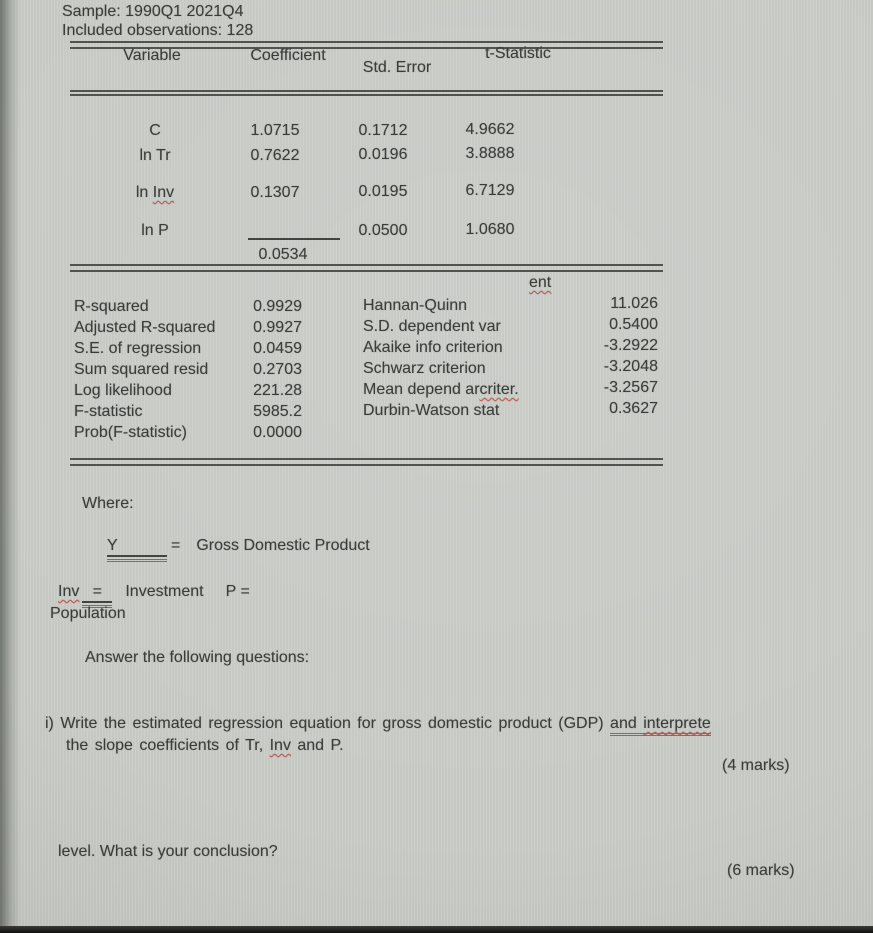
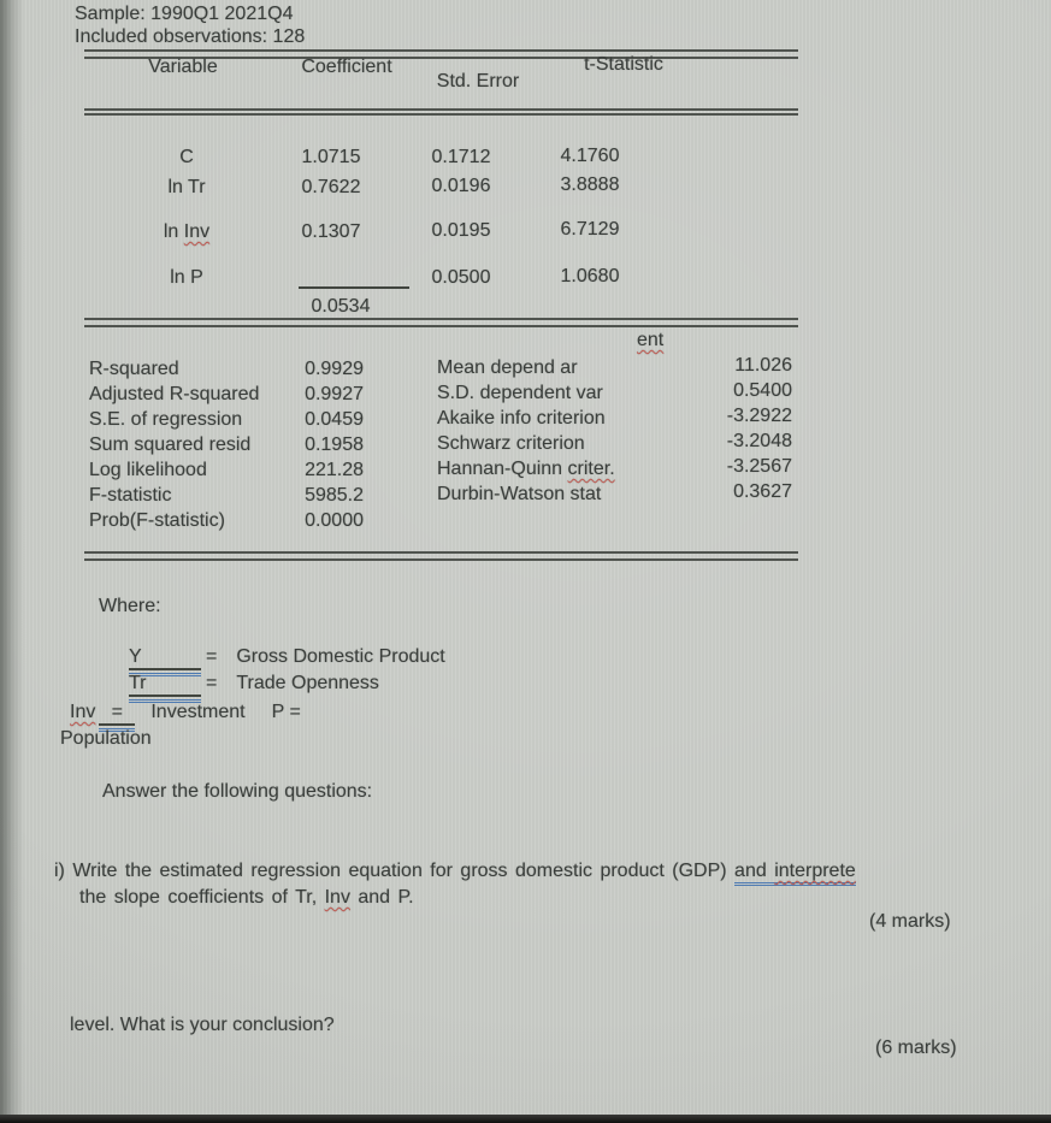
  Sample: 1990Q1 2021Q4
  Included observations: 128
  Variable
  Coefficient
  Std. Error
  t-Statistic
  C
  1.0715
  0.1712
- 4.9662
+ 4.1760
  ln Tr
  0.7622
  0.0196
  3.8888
  ln Inv
  0.1307
  0.0195
  6.7129
  ln P
  0.0534
  0.0500
  1.0680
  ent
  R-squared
  0.9929
  Adjusted R-squared
  0.9927
  S.E. of regression
  0.0459
  Sum squared resid
- 0.2703
+ 0.1958
  Log likelihood
  221.28
  F-statistic
  5985.2
  Prob(F-statistic)
  0.0000
- Hannan-Quinn
+ Mean depend ar
  11.026
  S.D. dependent var
  0.5400
  Akaike info criterion
  -3.2922
  Schwarz criterion
  -3.2048
- Mean depend arcriter.
+ Hannan-Quinn criter.
  -3.2567
  Durbin-Watson stat
  0.3627
  Where:
  Y = Gross Domestic Product
+ Tr = Trade Openness
  Inv = Investment P =
  Population
  Answer the following questions:
  i) Write the estimated regression equation for gross domestic product (GDP) and interprete
  the slope coefficients of Tr, Inv and P.
  (4 marks)
  level. What is your conclusion?
  (6 marks)
